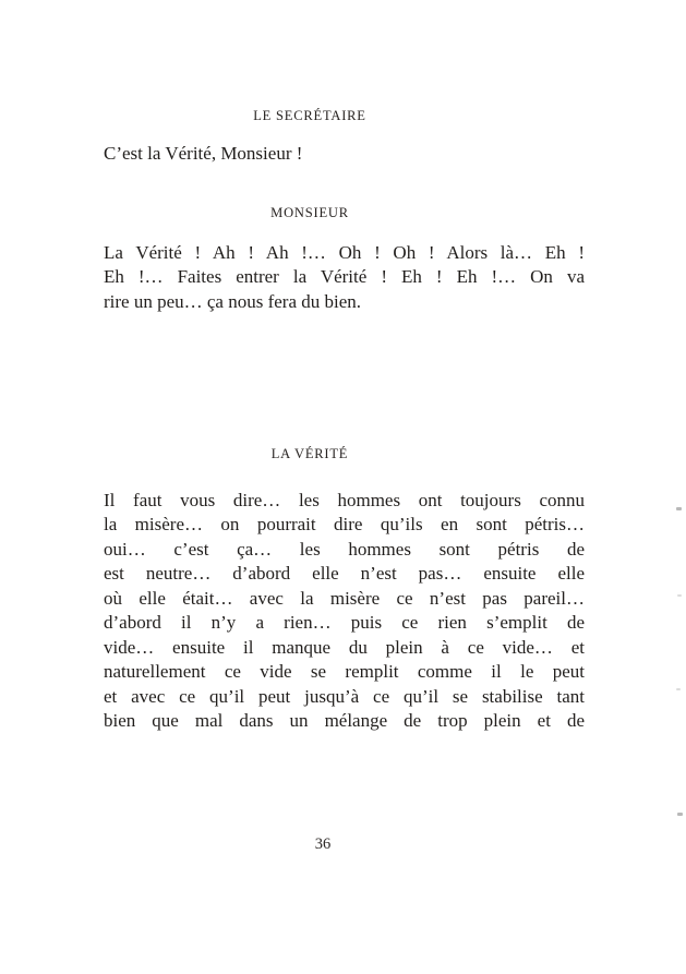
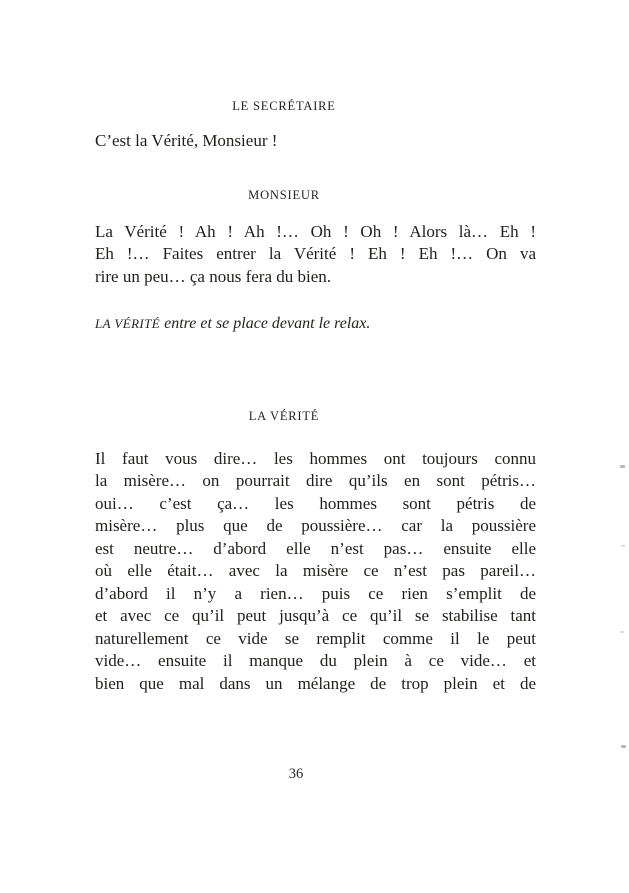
  LE SECRÉTAIRE
  C’est la Vérité, Monsieur !
  MONSIEUR
  La Vérité ! Ah ! Ah !… Oh ! Oh ! Alors là… Eh !
  Eh !… Faites entrer la Vérité ! Eh ! Eh !… On va
  rire un peu… ça nous fera du bien.
+ LA VÉRITÉ entre et se place devant le relax.
  LA VÉRITÉ
  Il faut vous dire… les hommes ont toujours connu
  la misère… on pourrait dire qu’ils en sont pétris…
  oui… c’est ça… les hommes sont pétris de
+ misère… plus que de poussière… car la poussière
  est neutre… d’abord elle n’est pas… ensuite elle
  où elle était… avec la misère ce n’est pas pareil…
  d’abord il n’y a rien… puis ce rien s’emplit de
- vide… ensuite il manque du plein à ce vide… et
+ et avec ce qu’il peut jusqu’à ce qu’il se stabilise tant
  naturellement ce vide se remplit comme il le peut
- et avec ce qu’il peut jusqu’à ce qu’il se stabilise tant
+ vide… ensuite il manque du plein à ce vide… et
  bien que mal dans un mélange de trop plein et de
  36
